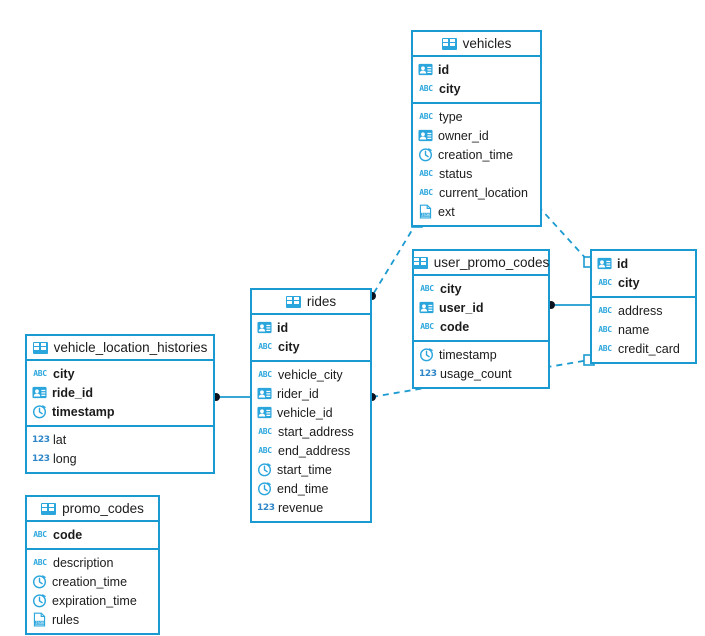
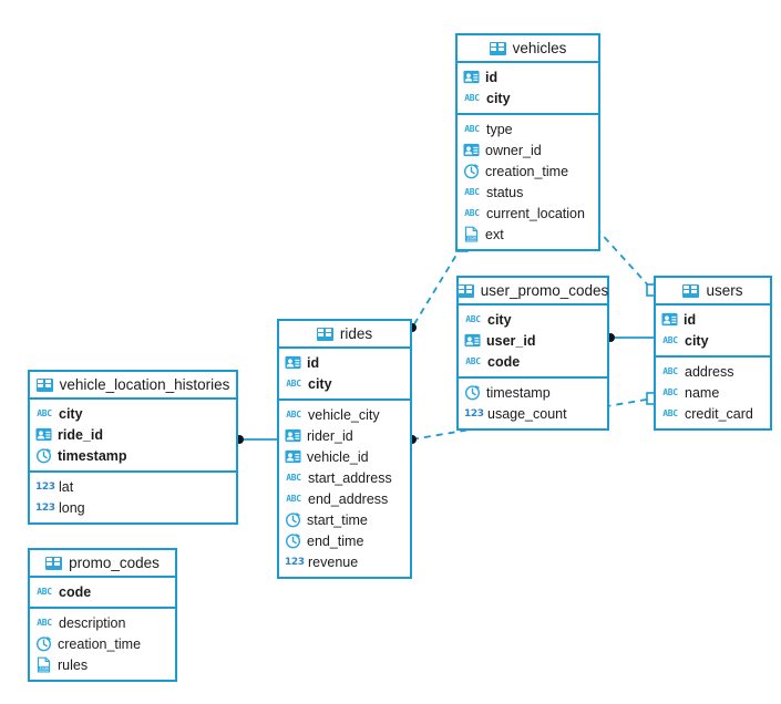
  vehicles
  id
  ABC
  city
  ABC
  type
  owner_id
  creation_time
  ABC
  status
  ABC
  current_location
  ext
  user_promo_codes
  ABC
  city
  user_id
  ABC
  code
  timestamp
  123
  usage_count
+ users
  id
  ABC
  city
  ABC
  address
  ABC
  name
  ABC
  credit_card
  rides
  id
  ABC
  city
  ABC
  vehicle_city
  rider_id
  vehicle_id
  ABC
  start_address
  ABC
  end_address
  start_time
  end_time
  123
  revenue
  vehicle_location_histories
  ABC
  city
  ride_id
  timestamp
  123
  lat
  123
  long
  promo_codes
  ABC
  code
  ABC
  description
  creation_time
- expiration_time
  rules
